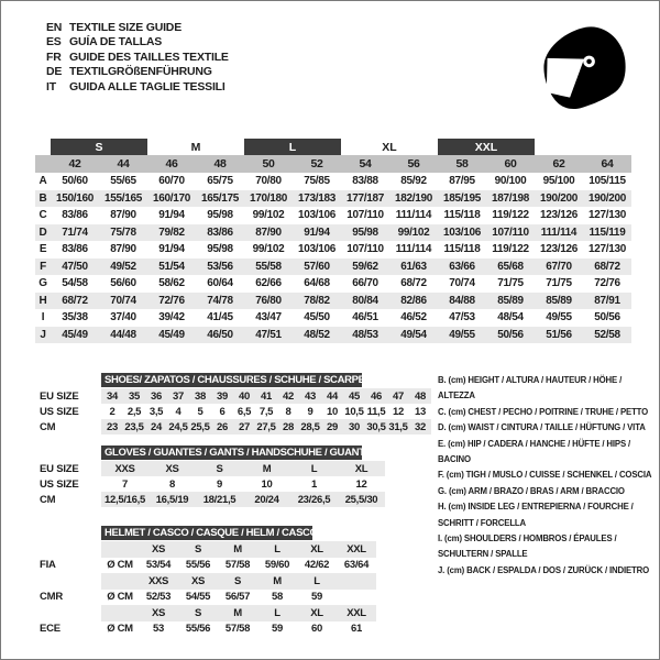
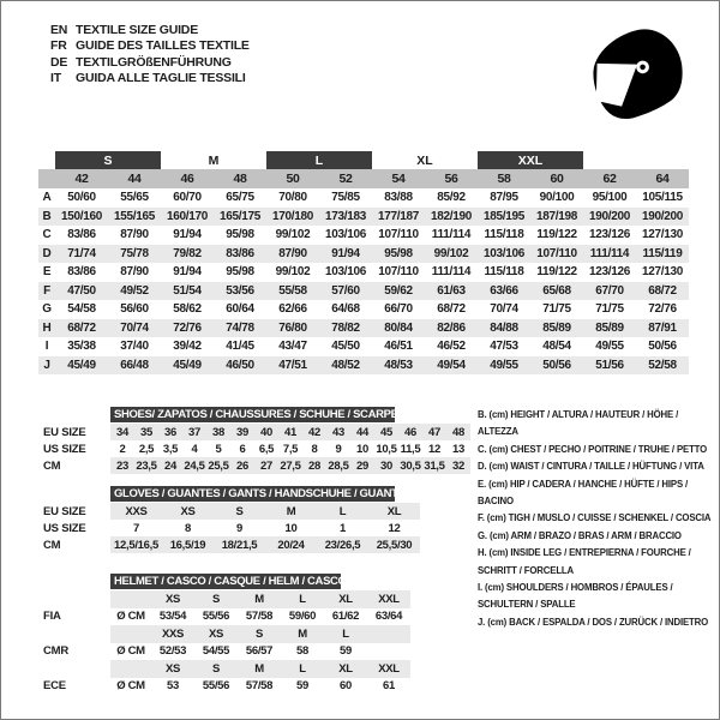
  EN
  TEXTILE SIZE GUIDE
- ES
- GUÍA DE TALLAS
  FR
  GUIDE DES TAILLES TEXTILE
  DE
  TEXTILGRÖßENFÜHRUNG
  IT
  GUIDA ALLE TAGLIE TESSILI
  	S	M	L	XL	XXL
  	42	44	46	48	50	52	54	56	58	60	62	64
  A	50/60	55/65	60/70	65/75	70/80	75/85	83/88	85/92	87/95	90/100	95/100	105/115
  B	150/160	155/165	160/170	165/175	170/180	173/183	177/187	182/190	185/195	187/198	190/200	190/200
  C	83/86	87/90	91/94	95/98	99/102	103/106	107/110	111/114	115/118	119/122	123/126	127/130
  D	71/74	75/78	79/82	83/86	87/90	91/94	95/98	99/102	103/106	107/110	111/114	115/119
  E	83/86	87/90	91/94	95/98	99/102	103/106	107/110	111/114	115/118	119/122	123/126	127/130
  F	47/50	49/52	51/54	53/56	55/58	57/60	59/62	61/63	63/66	65/68	67/70	68/72
  G	54/58	56/60	58/62	60/64	62/66	64/68	66/70	68/72	70/74	71/75	71/75	72/76
  H	68/72	70/74	72/76	74/78	76/80	78/82	80/84	82/86	84/88	85/89	85/89	87/91
  I	35/38	37/40	39/42	41/45	43/47	45/50	46/51	46/52	47/53	48/54	49/55	50/56
- J	45/49	44/48	45/49	46/50	47/51	48/52	48/53	49/54	49/55	50/56	51/56	52/58
+ J	45/49	66/48	45/49	46/50	47/51	48/52	48/53	49/54	49/55	50/56	51/56	52/58
  SHOES/ ZAPATOS / CHAUSSURES / SCHUHE / SCARPE
  EU SIZE	34	35	36	37	38	39	40	41	42	43	44	45	46	47	48
  US SIZE	2	2,5	3,5	4	5	6	6,5	7,5	8	9	10	10,5	11,5	12	13
  CM	23	23,5	24	24,5	25,5	26	27	27,5	28	28,5	29	30	30,5	31,5	32
  GLOVES / GUANTES / GANTS / HANDSCHUHE / GUANTI
  EU SIZE	XXS	XS	S	M	L	XL
  US SIZE	7	8	9	10	1	12
  CM	12,5/16,5	16,5/19	18/21,5	20/24	23/26,5	25,5/30
  HELMET / CASCO / CASQUE / HELM / CASCO
  		XS	S	M	L	XL	XXL
- FIA	Ø CM	53/54	55/56	57/58	59/60	42/62	63/64
+ FIA	Ø CM	53/54	55/56	57/58	59/60	61/62	63/64
  		XXS	XS	S	M	L
  CMR	Ø CM	52/53	54/55	56/57	58	59
  		XS	S	M	L	XL	XXL
  ECE	Ø CM	53	55/56	57/58	59	60	61
  B. (cm) HEIGHT / ALTURA / HAUTEUR / HÖHE / ALTEZZA
  C. (cm) CHEST / PECHO / POITRINE / TRUHE / PETTO
  D. (cm) WAIST / CINTURA / TAILLE / HÜFTUNG / VITA
  E. (cm) HIP / CADERA / HANCHE / HÜFTE / HIPS / BACINO
  F. (cm) TIGH / MUSLO / CUISSE / SCHENKEL / COSCIA
  G. (cm) ARM / BRAZO / BRAS / ARM / BRACCIO
  H. (cm) INSIDE LEG / ENTREPIERNA / FOURCHE / SCHRITT / FORCELLA
  I. (cm) SHOULDERS / HOMBROS / ÉPAULES / SCHULTERN / SPALLE
  J. (cm) BACK / ESPALDA / DOS / ZURÜCK / INDIETRO
